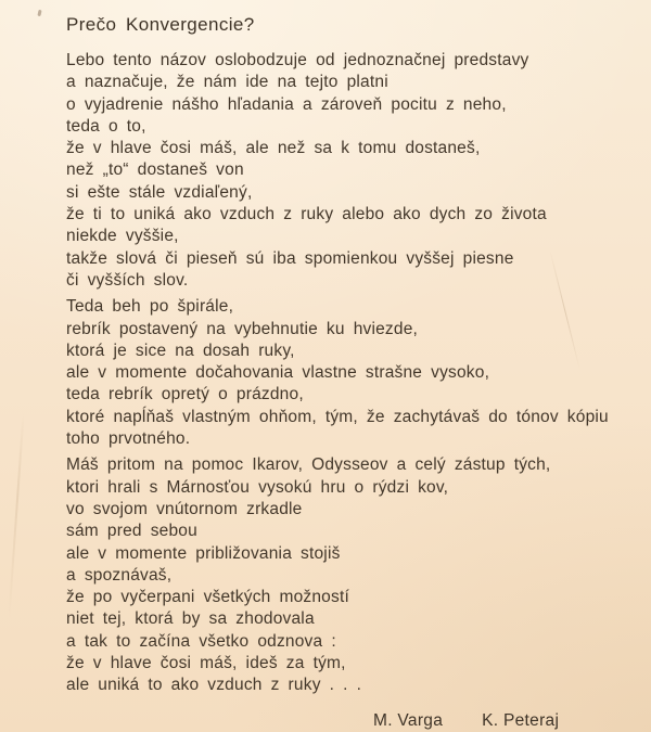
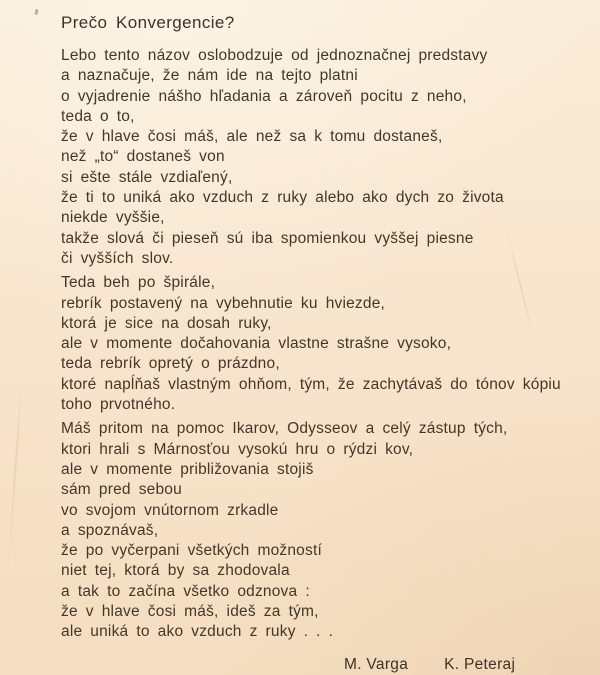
  Prečo Konvergencie?
  Lebo tento názov oslobodzuje od jednoznačnej predstavy
  a naznačuje, že nám ide na tejto platni
  o vyjadrenie nášho hľadania a zároveň pocitu z neho,
  teda o to,
  že v hlave čosi máš, ale než sa k tomu dostaneš,
  než „to“ dostaneš von
  si ešte stále vzdiaľený,
  že ti to uniká ako vzduch z ruky alebo ako dych zo života
  niekde vyššie,
  takže slová či pieseň sú iba spomienkou vyššej piesne
  či vyšších slov.
  Teda beh po špirále,
  rebrík postavený na vybehnutie ku hviezde,
  ktorá je sice na dosah ruky,
  ale v momente dočahovania vlastne strašne vysoko,
  teda rebrík opretý o prázdno,
  ktoré napĺňaš vlastným ohňom, tým, že zachytávaš do tónov kópiu
  toho prvotného.
  Máš pritom na pomoc Ikarov, Odysseov a celý zástup tých,
  ktori hrali s Márnosťou vysokú hru o rýdzi kov,
- vo svojom vnútornom zrkadle
+ ale v momente približovania stojiš
  sám pred sebou
- ale v momente približovania stojiš
+ vo svojom vnútornom zrkadle
  a spoznávaš,
  že po vyčerpani všetkých možností
  niet tej, ktorá by sa zhodovala
  a tak to začína všetko odznova :
  že v hlave čosi máš, ideš za tým,
  ale uniká to ako vzduch z ruky . . .
  M. Varga
  K. Peteraj
